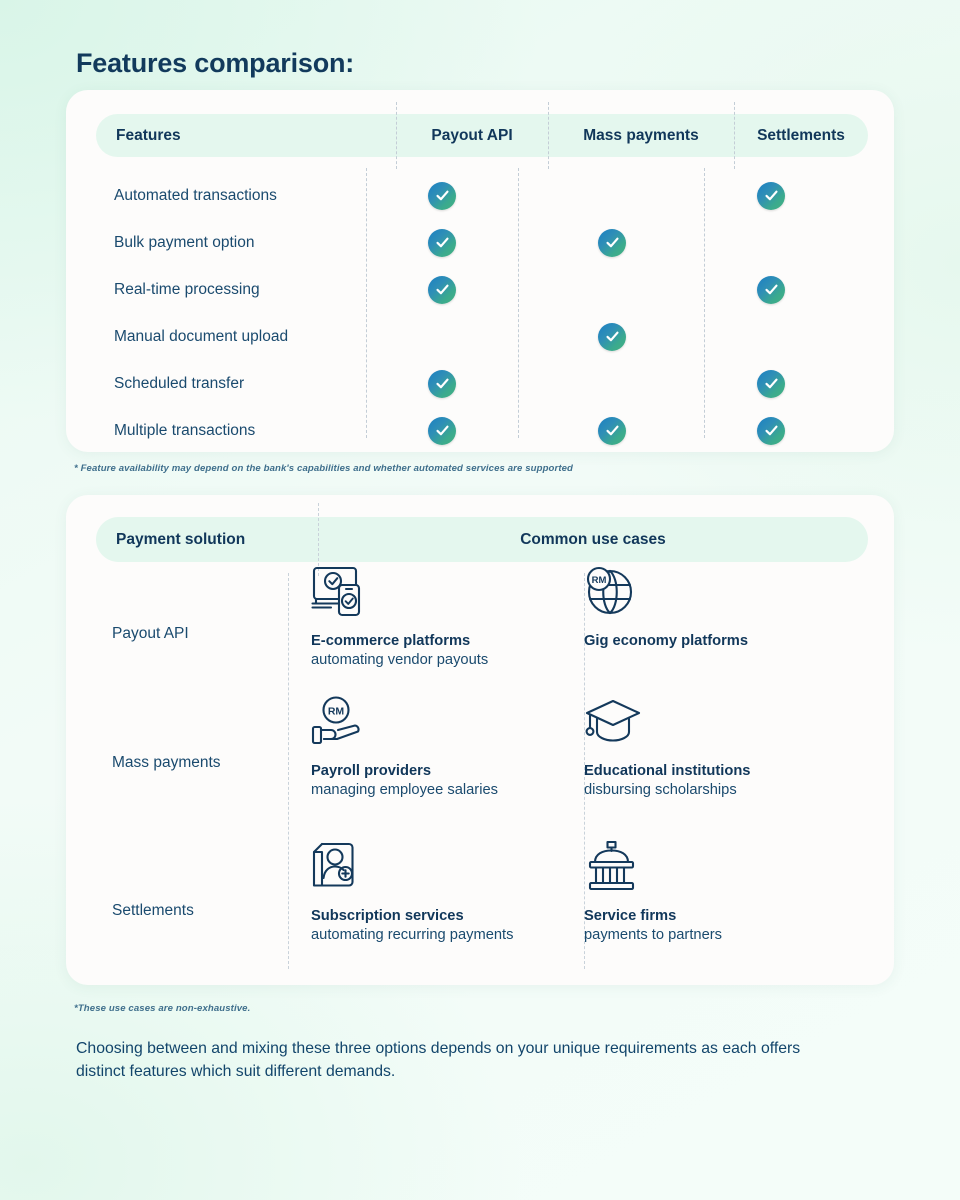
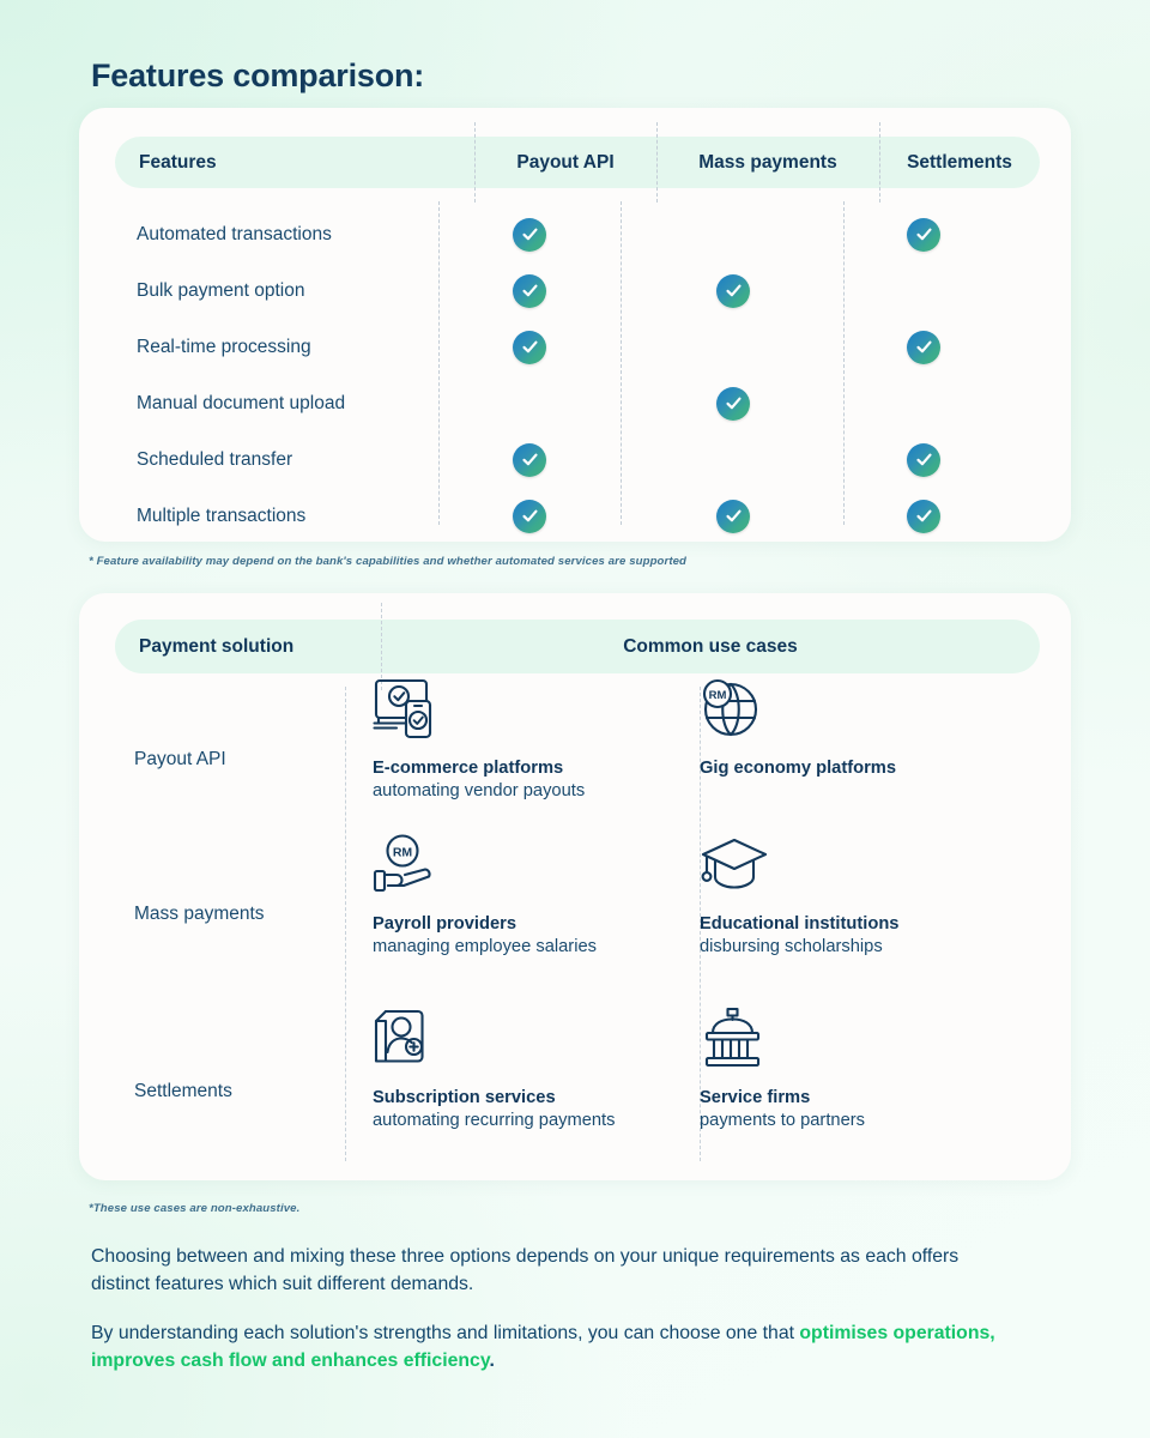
  Features comparison:
  Features
  Payout API
  Mass payments
  Settlements
  Automated transactions
  Bulk payment option
  Real-time processing
  Manual document upload
  Scheduled transfer
  Multiple transactions
  * Feature availability may depend on the bank's capabilities and whether automated services are supported
  Payment solution
  Common use cases
  Payout API
  E-commerce platforms
  automating vendor payouts
  RM
  Gig economy platforms
  Mass payments
  RM
  Payroll providers
  managing employee salaries
  Educational institutions
  disbursing scholarships
  Settlements
  Subscription services
  automating recurring payments
  Service firms
  payments to partners
  *These use cases are non-exhaustive.
  Choosing between and mixing these three options depends on your unique requirements as each offers distinct features which suit different demands.
+ By understanding each solution's strengths and limitations, you can choose one that optimises operations, improves cash flow and enhances efficiency.
